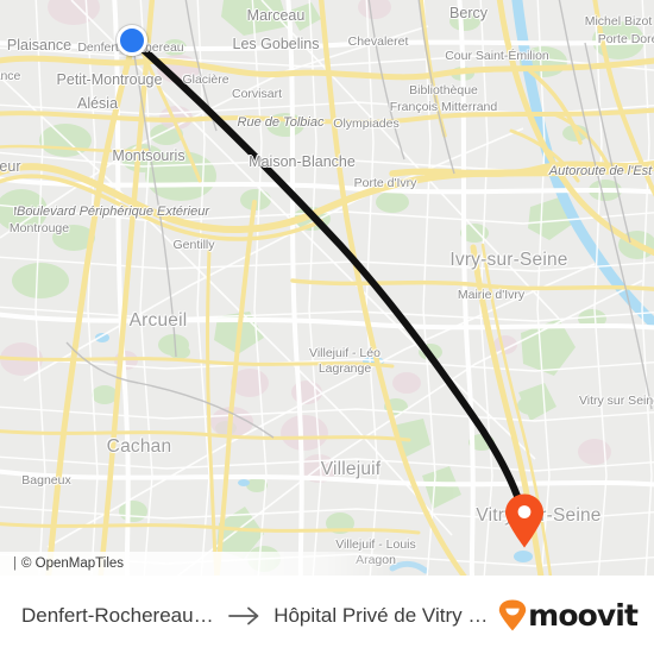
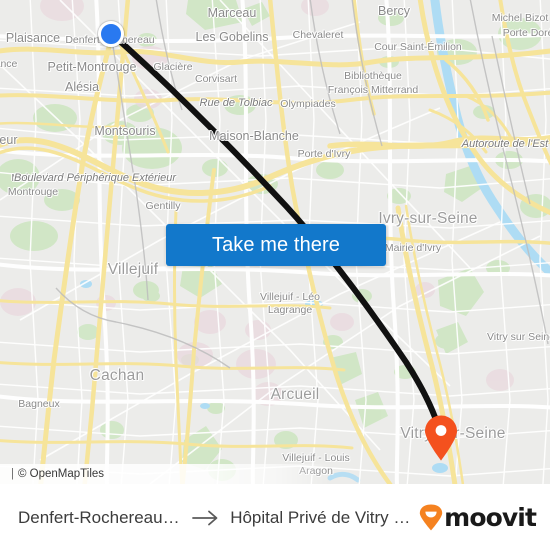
  Marceau
  Bercy
  Michel Bizot
  Les Gobelins
  Chevaleret
  Porte Dor
  Plaisance
  Denferthereau
  Cour Saint-Émilion
  Petit-Montrouge
  Glacière
  nce
  Corvisart
  Bibliothèque
  François Mitterrand
  Alésia
  Rue de Tolbiac
  Olympiades
  Montsouris
  Maison-Blanche
  Autoroute de l'Est
  Porte d'Ivry
  Mairie de
  Montrouge
  Boulevard Périphérique Extérieur
  Gentilly
  Ivry-sur-Seine
- Arcueil
+ Villejuif
  Mairie d'Ivry
  Villejuif - Léo
  Lagrange
  Vitry sur Sein
  Cachan
  Bagneux
- Villejuif
+ Arcueil
  Vitrr-Seine
  Villejuif - Louis
+ Take me there
  |
  © OpenMapTiles
  Denfert-Rochereau -
  Hôpital Privé de Vitry - S
  moovit
